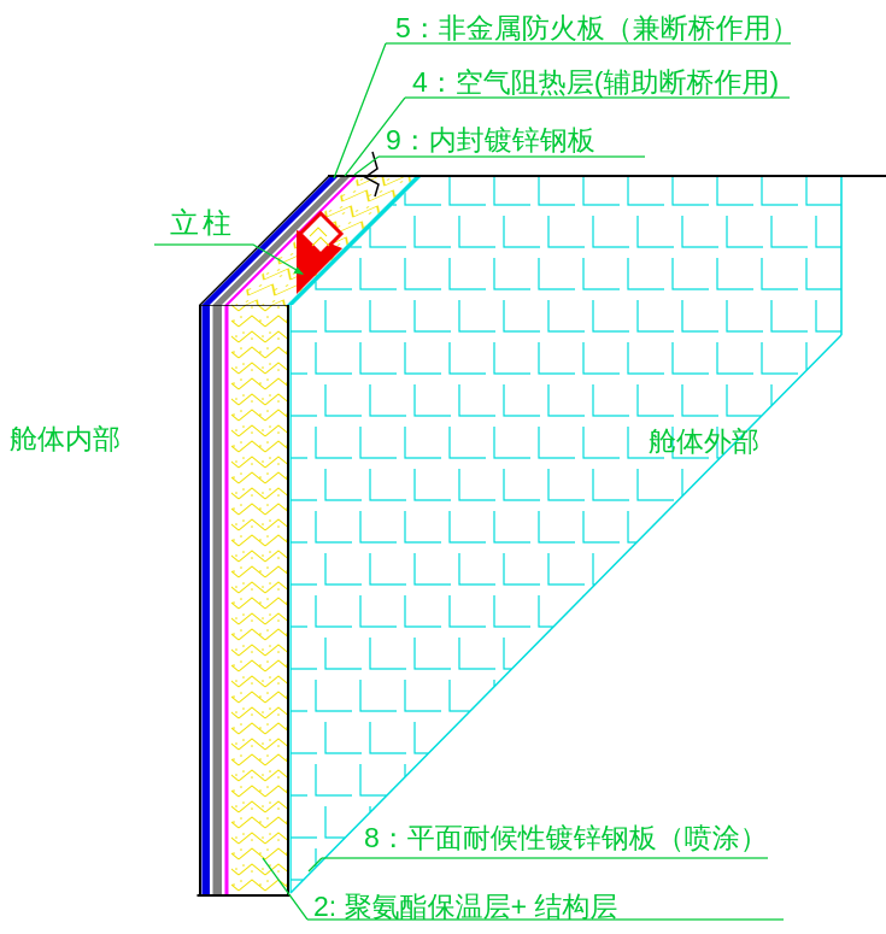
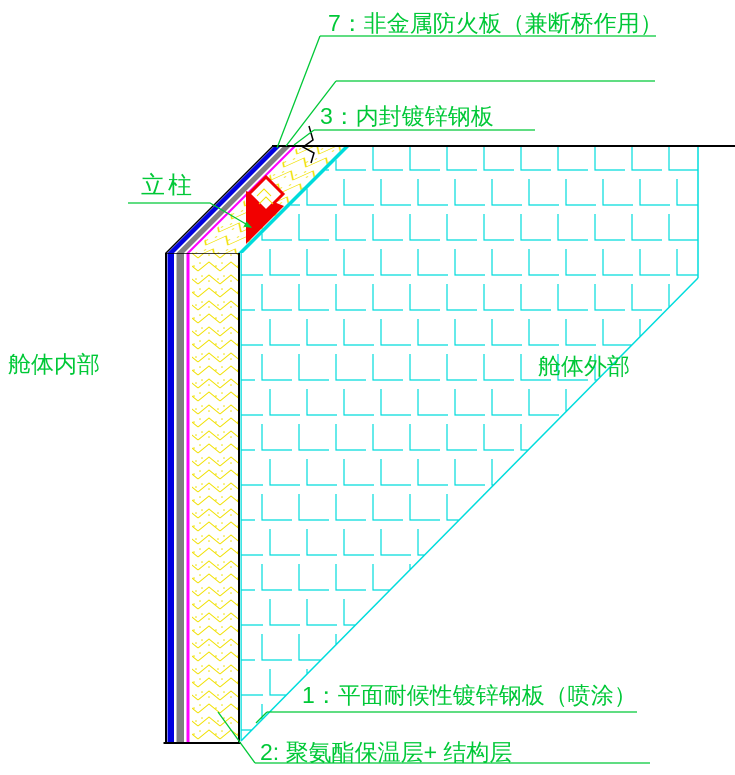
- 5：非金属防火板（兼断桥作用）
+ 7：非金属防火板（兼断桥作用）
- 4：空气阻热层(辅助断桥作用)
- 9：内封镀锌钢板
+ 3：内封镀锌钢板
  立柱
  舱体内部
  舱体外部
- 8：平面耐候性镀锌钢板（喷涂）
+ 1：平面耐候性镀锌钢板（喷涂）
  2: 聚氨酯保温层+ 结构层
